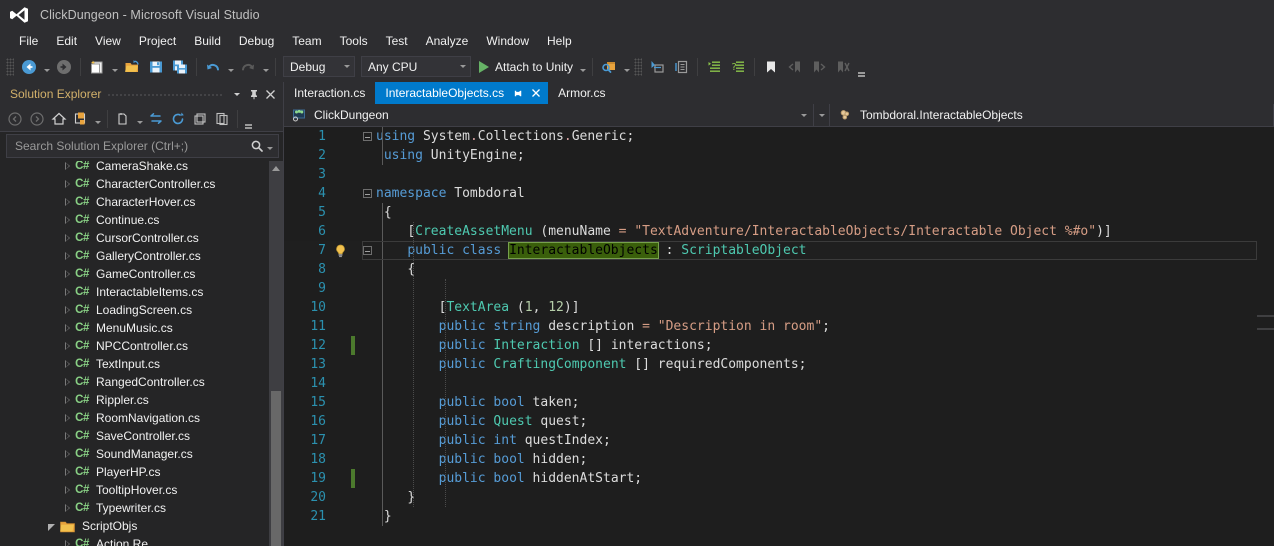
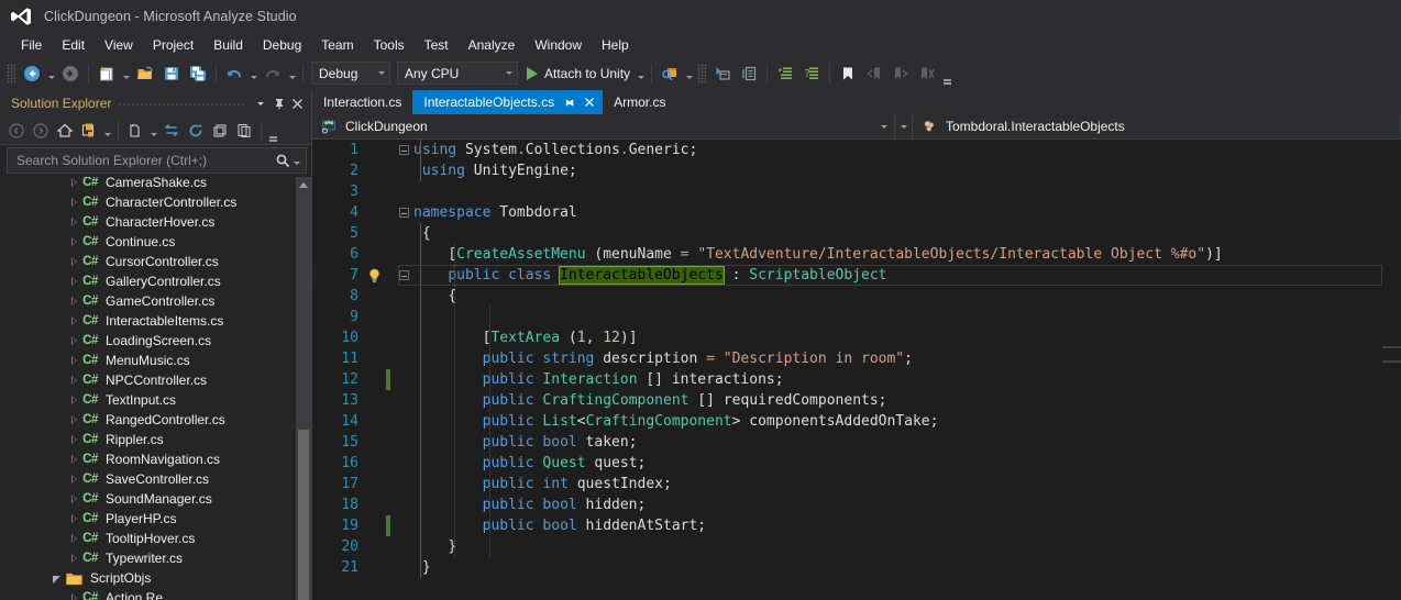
- ClickDungeon - Microsoft Visual Studio
+ ClickDungeon - Microsoft Analyze Studio
  File
  Edit
  View
  Project
  Build
  Debug
  Team
  Tools
  Test
  Analyze
  Window
  Help
  Debug
  Any CPU
  Attach to Unity
  ?
  Solution Explorer
  Search Solution Explorer (Ctrl+;)
  C#
  CameraShake.cs
  C#
  CharacterController.cs
  C#
  CharacterHover.cs
  C#
  Continue.cs
  C#
  CursorController.cs
  C#
  GalleryController.cs
  C#
  GameController.cs
  C#
  InteractableItems.cs
  C#
  LoadingScreen.cs
  C#
  MenuMusic.cs
  C#
  NPCController.cs
  C#
  TextInput.cs
  C#
  RangedController.cs
  C#
  Rippler.cs
  C#
  RoomNavigation.cs
  C#
  SaveController.cs
  C#
  SoundManager.cs
  C#
  PlayerHP.cs
  C#
  TooltipHover.cs
  C#
  Typewriter.cs
  ScriptObjs
  C#
  Action.Re
  Interaction.cs
  InteractableObjects.cs
  Armor.cs
  ClickDungeon
  Tombdoral.InteractableObjects
  1
  using System.Collections.Generic;
  2
  using UnityEngine;
  3
  4
  namespace Tombdoral
  5
  {
  6
  [CreateAssetMenu (menuName = "TextAdventure/InteractableObjects/Interactable Object %#o")]
  7
  public class InteractableObjects : ScriptableObject
  8
  {
  9
  10
  [TextArea (1, 12)]
  11
  public string description = "Description in room";
  12
  public Interaction [] interactions;
  13
  public CraftingComponent [] requiredComponents;
  14
+ public List<CraftingComponent> componentsAddedOnTake;
  15
  public bool taken;
  16
  public Quest quest;
  17
  public int questIndex;
  18
  public bool hidden;
  19
  public bool hiddenAtStart;
  20
  }
  21
  }
